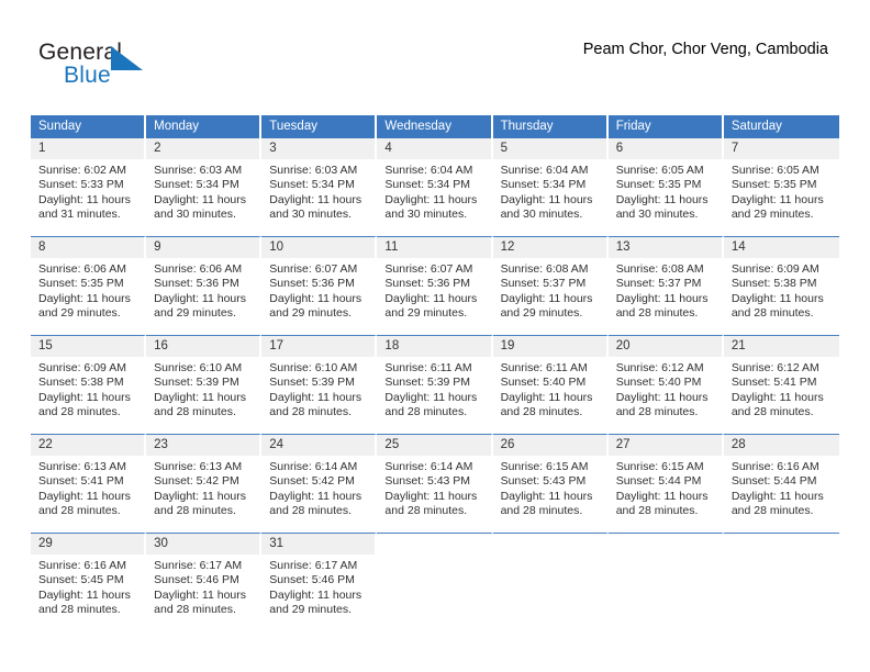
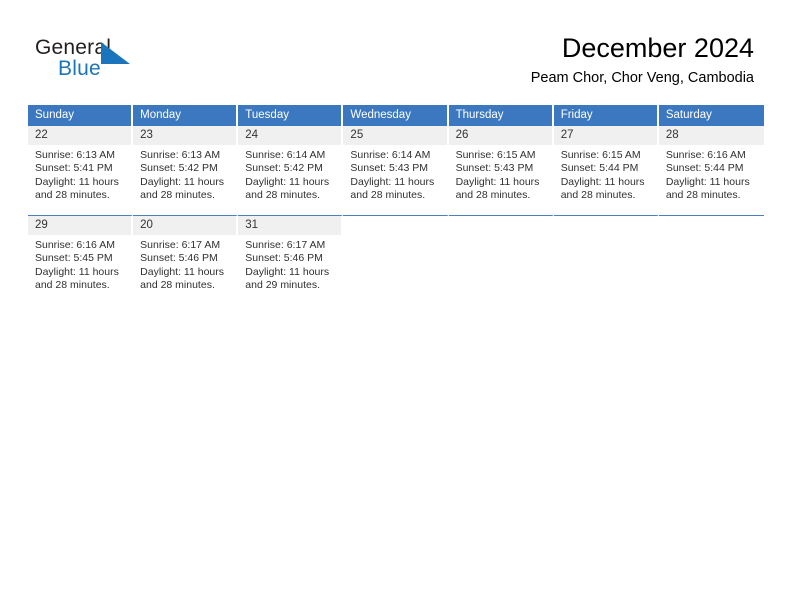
  General
  Blue
+ December 2024
  Peam Chor, Chor Veng, Cambodia
  Sunday	Monday	Tuesday	Wednesday	Thursday	Friday	Saturday
- 1Sunrise: 6:02 AMSunset: 5:33 PMDaylight: 11 hoursand 31 minutes.	2Sunrise: 6:03 AMSunset: 5:34 PMDaylight: 11 hoursand 30 minutes.	3Sunrise: 6:03 AMSunset: 5:34 PMDaylight: 11 hoursand 30 minutes.	4Sunrise: 6:04 AMSunset: 5:34 PMDaylight: 11 hoursand 30 minutes.	5Sunrise: 6:04 AMSunset: 5:34 PMDaylight: 11 hoursand 30 minutes.	6Sunrise: 6:05 AMSunset: 5:35 PMDaylight: 11 hoursand 30 minutes.	7Sunrise: 6:05 AMSunset: 5:35 PMDaylight: 11 hoursand 29 minutes.
- 8Sunrise: 6:06 AMSunset: 5:35 PMDaylight: 11 hoursand 29 minutes.	9Sunrise: 6:06 AMSunset: 5:36 PMDaylight: 11 hoursand 29 minutes.	10Sunrise: 6:07 AMSunset: 5:36 PMDaylight: 11 hoursand 29 minutes.	11Sunrise: 6:07 AMSunset: 5:36 PMDaylight: 11 hoursand 29 minutes.	12Sunrise: 6:08 AMSunset: 5:37 PMDaylight: 11 hoursand 29 minutes.	13Sunrise: 6:08 AMSunset: 5:37 PMDaylight: 11 hoursand 28 minutes.	14Sunrise: 6:09 AMSunset: 5:38 PMDaylight: 11 hoursand 28 minutes.
- 15Sunrise: 6:09 AMSunset: 5:38 PMDaylight: 11 hoursand 28 minutes.	16Sunrise: 6:10 AMSunset: 5:39 PMDaylight: 11 hoursand 28 minutes.	17Sunrise: 6:10 AMSunset: 5:39 PMDaylight: 11 hoursand 28 minutes.	18Sunrise: 6:11 AMSunset: 5:39 PMDaylight: 11 hoursand 28 minutes.	19Sunrise: 6:11 AMSunset: 5:40 PMDaylight: 11 hoursand 28 minutes.	20Sunrise: 6:12 AMSunset: 5:40 PMDaylight: 11 hoursand 28 minutes.	21Sunrise: 6:12 AMSunset: 5:41 PMDaylight: 11 hoursand 28 minutes.
  22Sunrise: 6:13 AMSunset: 5:41 PMDaylight: 11 hoursand 28 minutes.	23Sunrise: 6:13 AMSunset: 5:42 PMDaylight: 11 hoursand 28 minutes.	24Sunrise: 6:14 AMSunset: 5:42 PMDaylight: 11 hoursand 28 minutes.	25Sunrise: 6:14 AMSunset: 5:43 PMDaylight: 11 hoursand 28 minutes.	26Sunrise: 6:15 AMSunset: 5:43 PMDaylight: 11 hoursand 28 minutes.	27Sunrise: 6:15 AMSunset: 5:44 PMDaylight: 11 hoursand 28 minutes.	28Sunrise: 6:16 AMSunset: 5:44 PMDaylight: 11 hoursand 28 minutes.
- 29Sunrise: 6:16 AMSunset: 5:45 PMDaylight: 11 hoursand 28 minutes.	30Sunrise: 6:17 AMSunset: 5:46 PMDaylight: 11 hoursand 28 minutes.	31Sunrise: 6:17 AMSunset: 5:46 PMDaylight: 11 hoursand 29 minutes.
+ 29Sunrise: 6:16 AMSunset: 5:45 PMDaylight: 11 hoursand 28 minutes.	20Sunrise: 6:17 AMSunset: 5:46 PMDaylight: 11 hoursand 28 minutes.	31Sunrise: 6:17 AMSunset: 5:46 PMDaylight: 11 hoursand 29 minutes.
